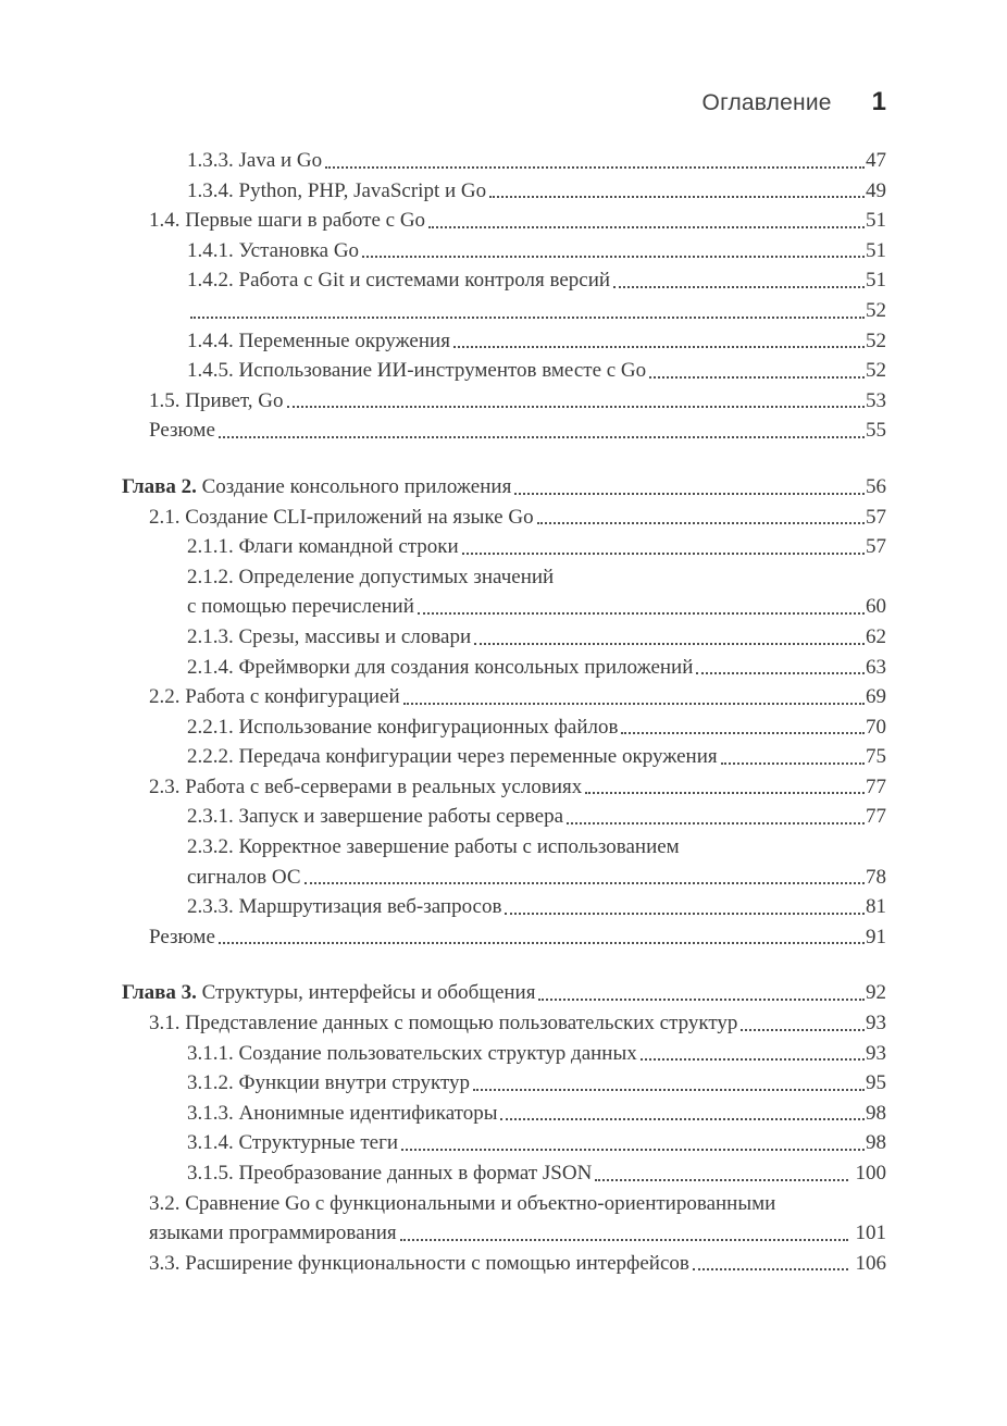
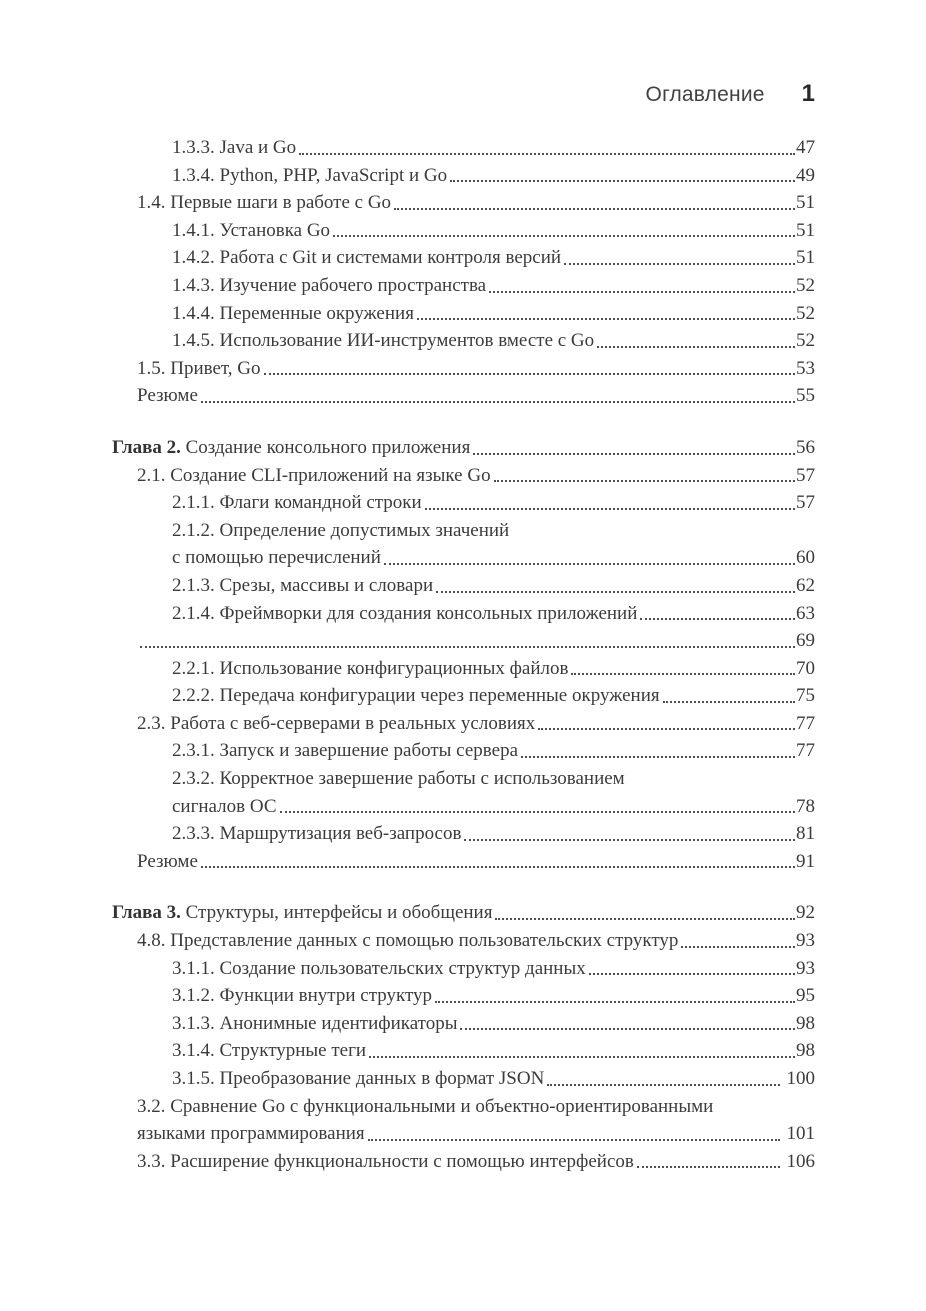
  Оглавление
  1
  1.3.3. Java и Go
  47
  1.3.4. Python, PHP, JavaScript и Go
  49
  1.4. Первые шаги в работе с Go
  51
  1.4.1. Установка Go
  51
  1.4.2. Работа с Git и системами контроля версий
  51
+ 1.4.3. Изучение рабочего пространства
  52
  1.4.4. Переменные окружения
  52
  1.4.5. Использование ИИ-инструментов вместе с Go
  52
  1.5. Привет, Go
  53
  Резюме
  55
  Глава 2. Создание консольного приложения
  56
  2.1. Создание CLI-приложений на языке Go
  57
  2.1.1. Флаги командной строки
  57
  2.1.2. Определение допустимых значений
  с помощью перечислений
  60
  2.1.3. Срезы, массивы и словари
  62
  2.1.4. Фреймворки для создания консольных приложений
  63
- 2.2. Работа с конфигурацией
  69
  2.2.1. Использование конфигурационных файлов
  70
  2.2.2. Передача конфигурации через переменные окружения
  75
  2.3. Работа с веб-серверами в реальных условиях
  77
  2.3.1. Запуск и завершение работы сервера
  77
  2.3.2. Корректное завершение работы с использованием
  сигналов ОС
  78
  2.3.3. Маршрутизация веб-запросов
  81
  Резюме
  91
  Глава 3. Структуры, интерфейсы и обобщения
  92
- 3.1. Представление данных с помощью пользовательских структур
+ 4.8. Представление данных с помощью пользовательских структур
  93
  3.1.1. Создание пользовательских структур данных
  93
  3.1.2. Функции внутри структур
  95
  3.1.3. Анонимные идентификаторы
  98
  3.1.4. Структурные теги
  98
  3.1.5. Преобразование данных в формат JSON
  100
  3.2. Сравнение Go с функциональными и объектно-ориентированными
  языками программирования
  101
  3.3. Расширение функциональности с помощью интерфейсов
  106
